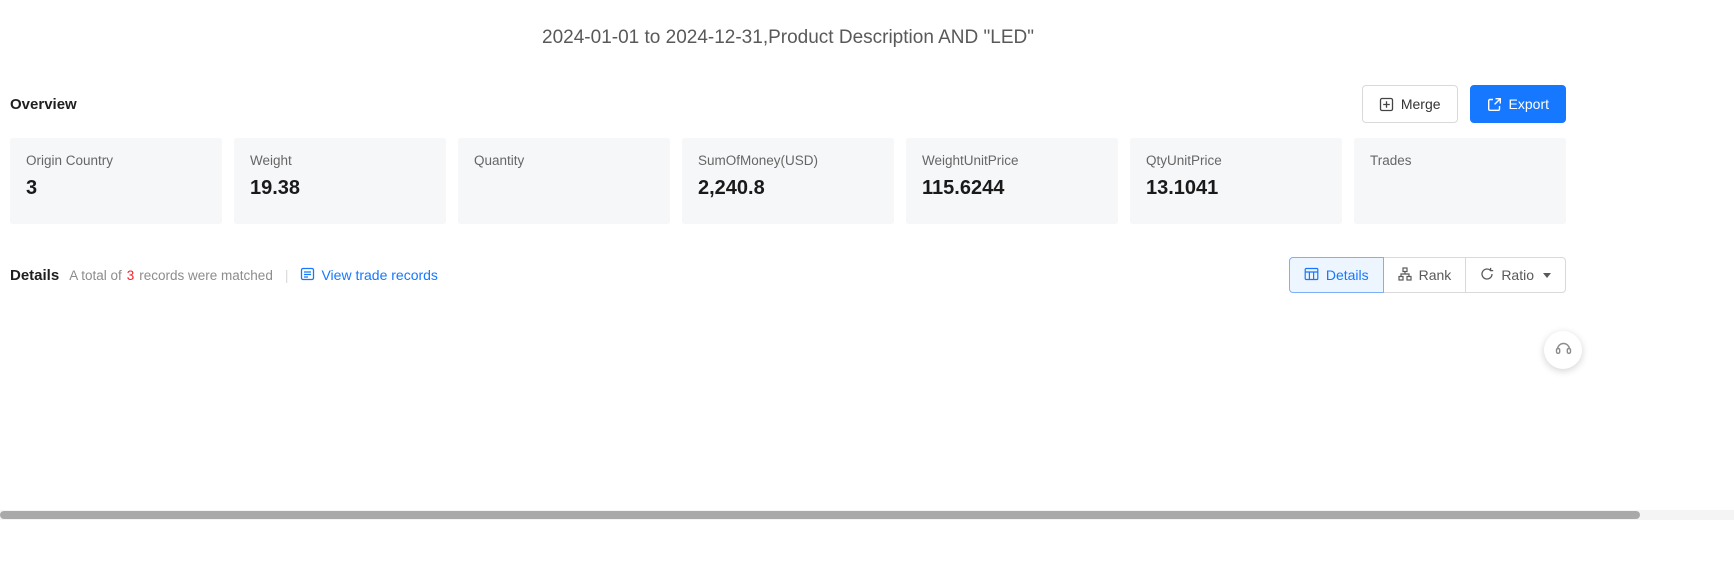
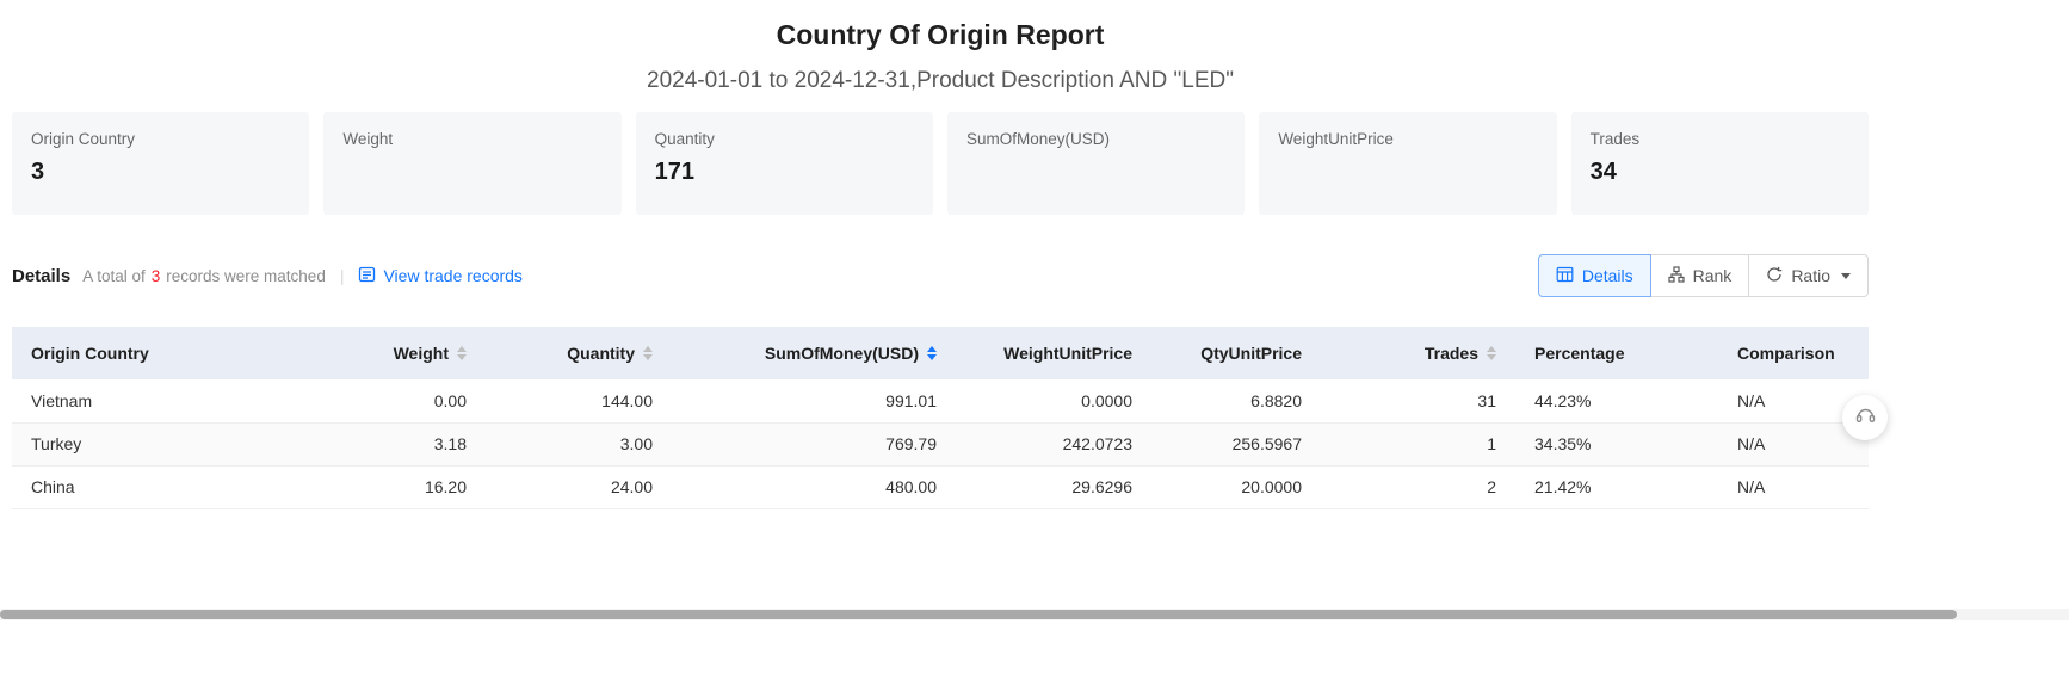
+ Country Of Origin Report
  2024-01-01 to 2024-12-31,Product Description AND "LED"
- Overview
- Merge
- Export
  Origin Country
  3
  Weight
- 19.38
  Quantity
+ 171
  SumOfMoney(USD)
- 2,240.8
  WeightUnitPrice
- 115.6244
- QtyUnitPrice
- 13.1041
  Trades
+ 34
  Details
  A total of
  3
  records were matched
  |
  View trade records
  Details
  Rank
  Ratio
+ Origin Country	Weight	Quantity	SumOfMoney(USD)	WeightUnitPrice	QtyUnitPrice	Trades	Percentage	Comparison
+ Vietnam	0.00	144.00	991.01	0.0000	6.8820	31	44.23%	N/A
+ Turkey	3.18	3.00	769.79	242.0723	256.5967	1	34.35%	N/A
+ China	16.20	24.00	480.00	29.6296	20.0000	2	21.42%	N/A
